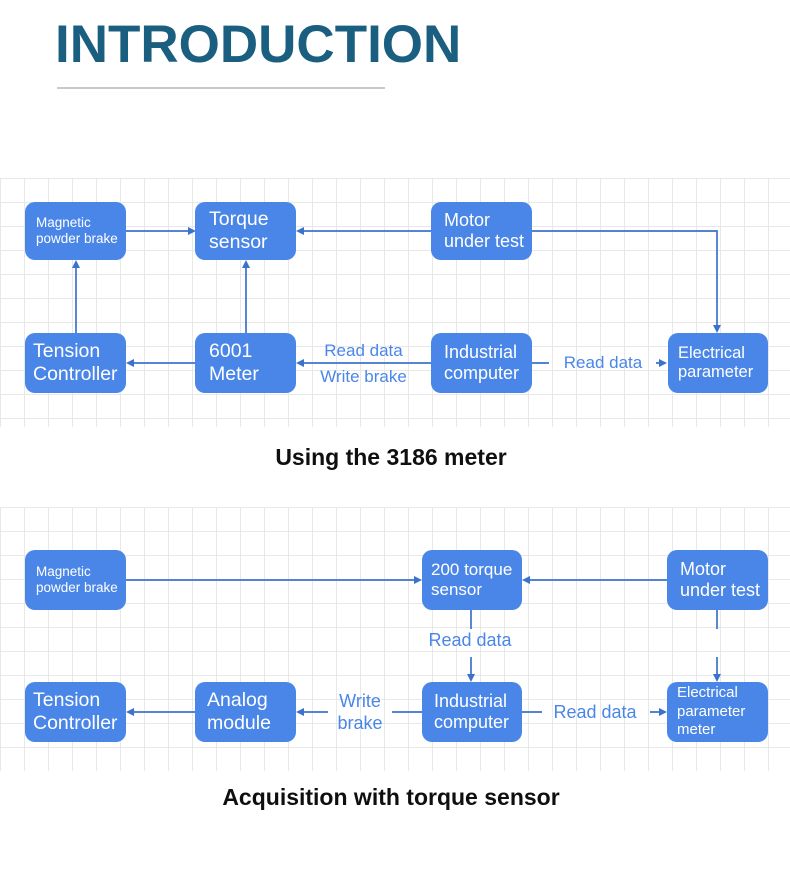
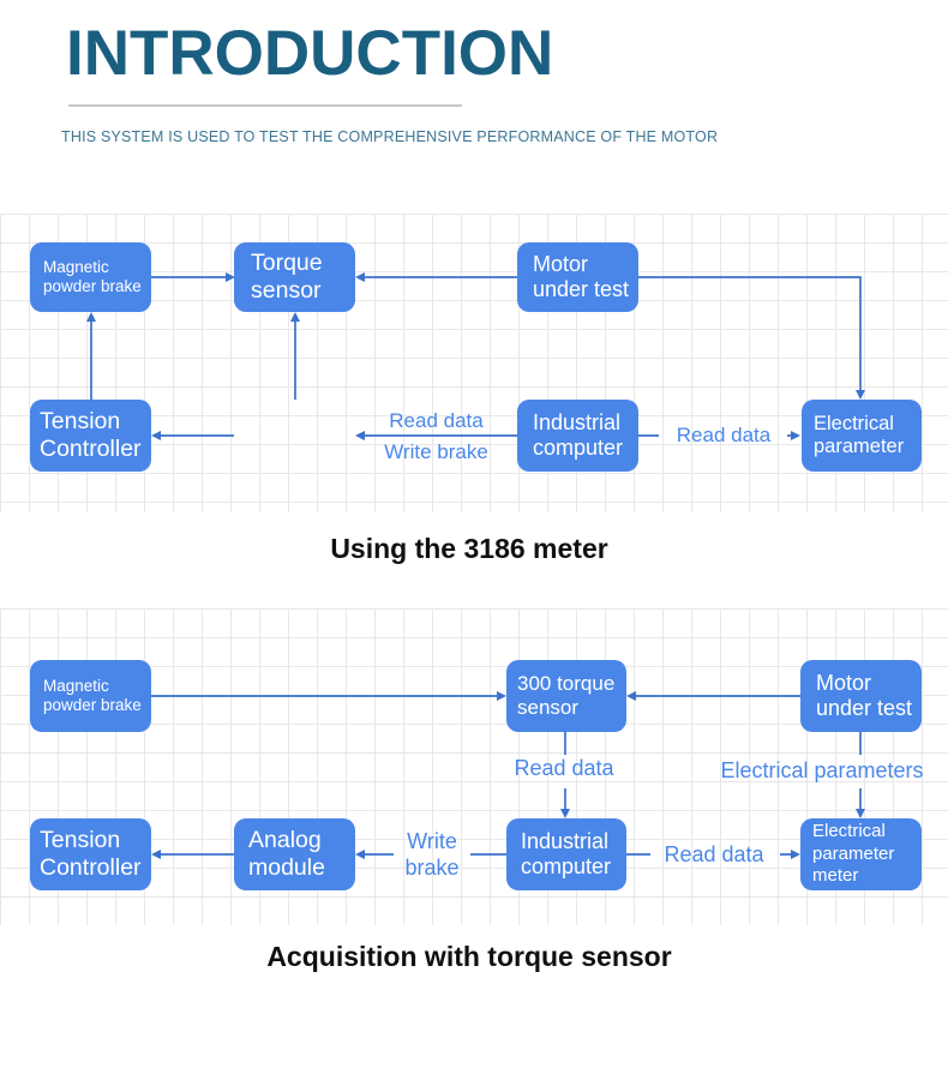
  INTRODUCTION
+ THIS SYSTEM IS USED TO TEST THE COMPREHENSIVE PERFORMANCE OF THE MOTOR
  Magnetic
  powder brake
  Torque
  sensor
  Motor
  under test
  Tension
  Controller
- 6001
- Meter
  Industrial
  computer
  Electrical
  parameter
  Read data
  Write brake
  Read data
  Using the 3186 meter
  Magnetic
  powder brake
- 200 torque
+ 300 torque
  sensor
  Motor
  under test
  Tension
  Controller
  Analog
  module
  Industrial
  computer
  Electrical
  parameter
  meter
  Read data
+ Electrical parameters
  Write
  brake
  Read data
  Acquisition with torque sensor
